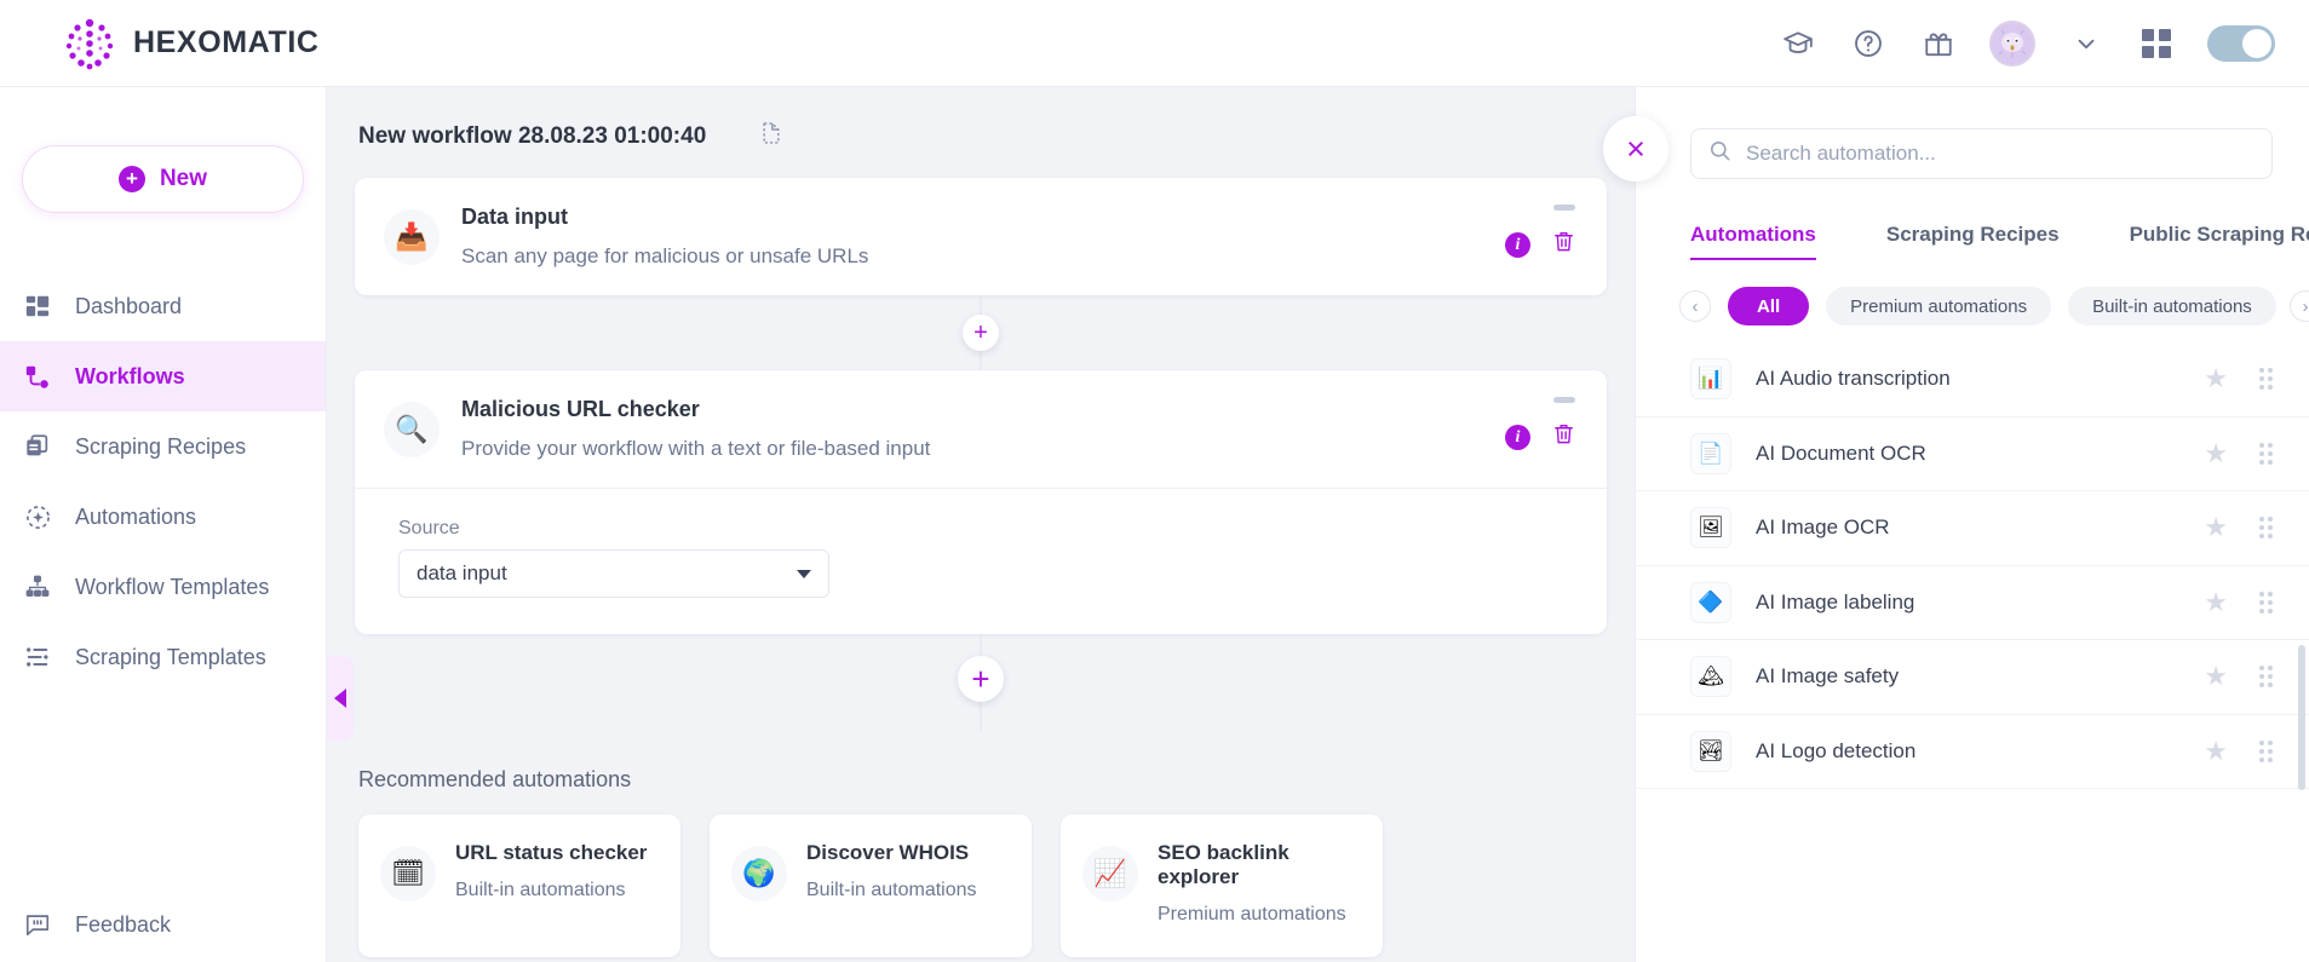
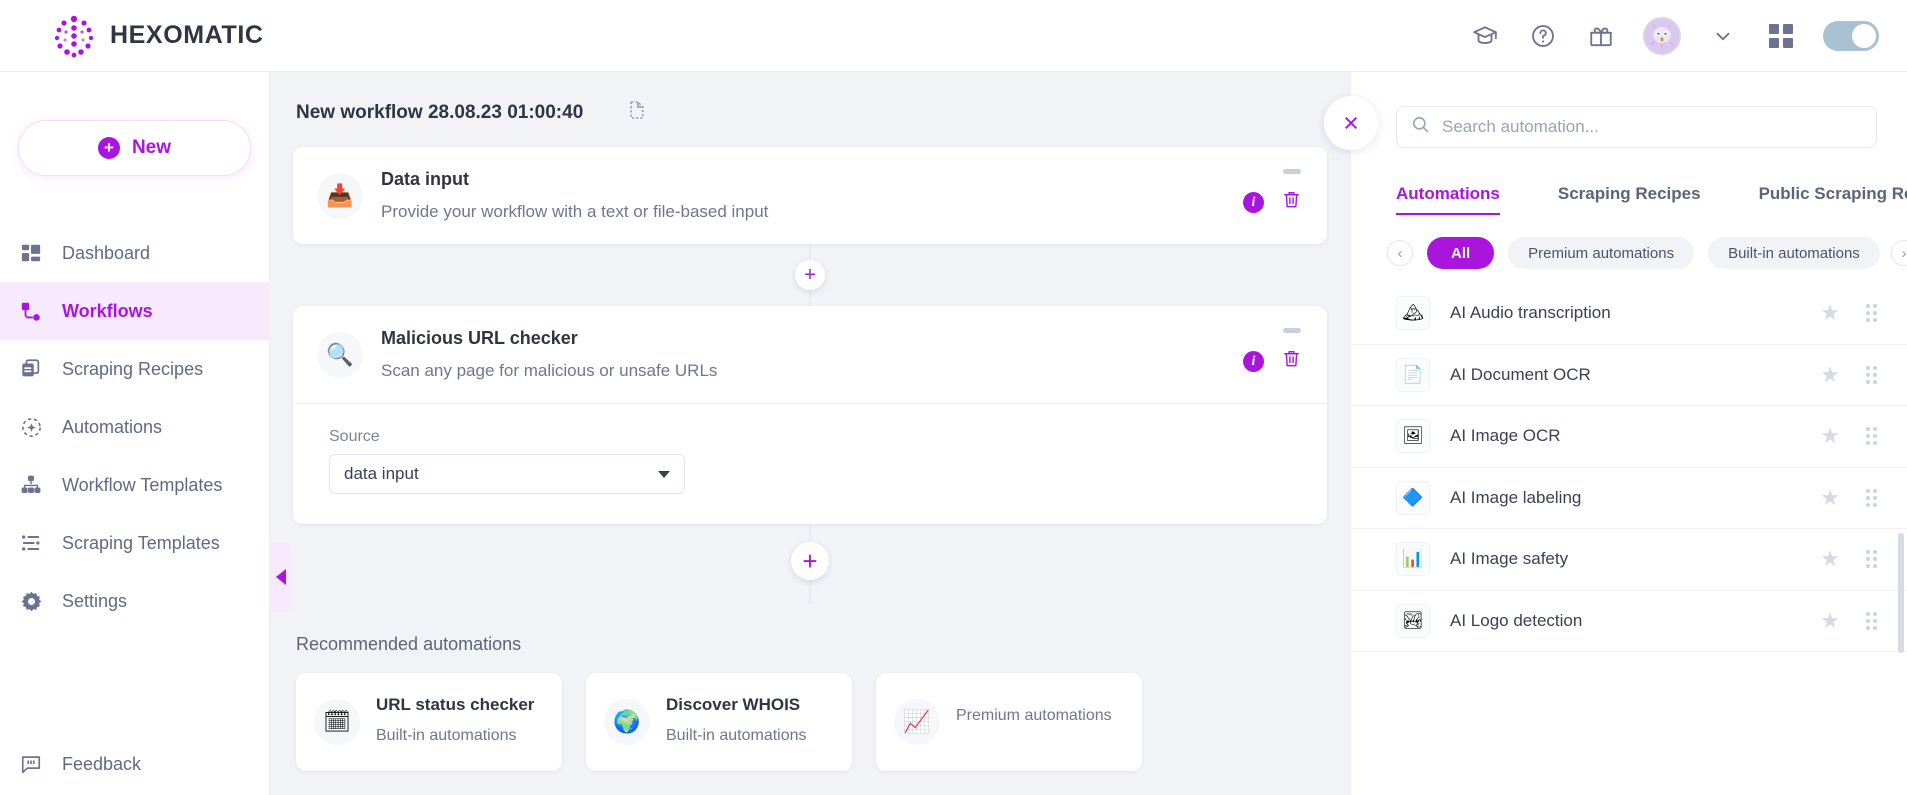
  HEXOMATIC
  +
  New
  Dashboard
  Workflows
  Scraping Recipes
  Automations
  Workflow Templates
  Scraping Templates
+ Settings
  Feedback
  New workflow 28.08.23 01:00:40
  📥
  Data input
- Scan any page for malicious or unsafe URLs
+ Provide your workflow with a text or file-based input
  i
  +
  🔍
  Malicious URL checker
- Provide your workflow with a text or file-based input
+ Scan any page for malicious or unsafe URLs
  i
  Source
  data input
  +
  Recommended automations
  🗓
  URL status checker
  Built-in automations
  🌍
  Discover WHOIS
  Built-in automations
  📈
- SEO backlink explorer
  Premium automations
  ×
  Search automation...
  Automations
  Scraping Recipes
  Public Scraping R
  ‹
  All
  Premium automations
  Built-in automations
  ›
- 📊
+ 🏔
  AI Audio transcription
  ★
  📄
  AI Document OCR
  ★
  🖼
  AI Image OCR
  ★
  🔷
  AI Image labeling
  ★
- 🏔
+ 📊
  AI Image safety
  ★
  🏞
  AI Logo detection
  ★
